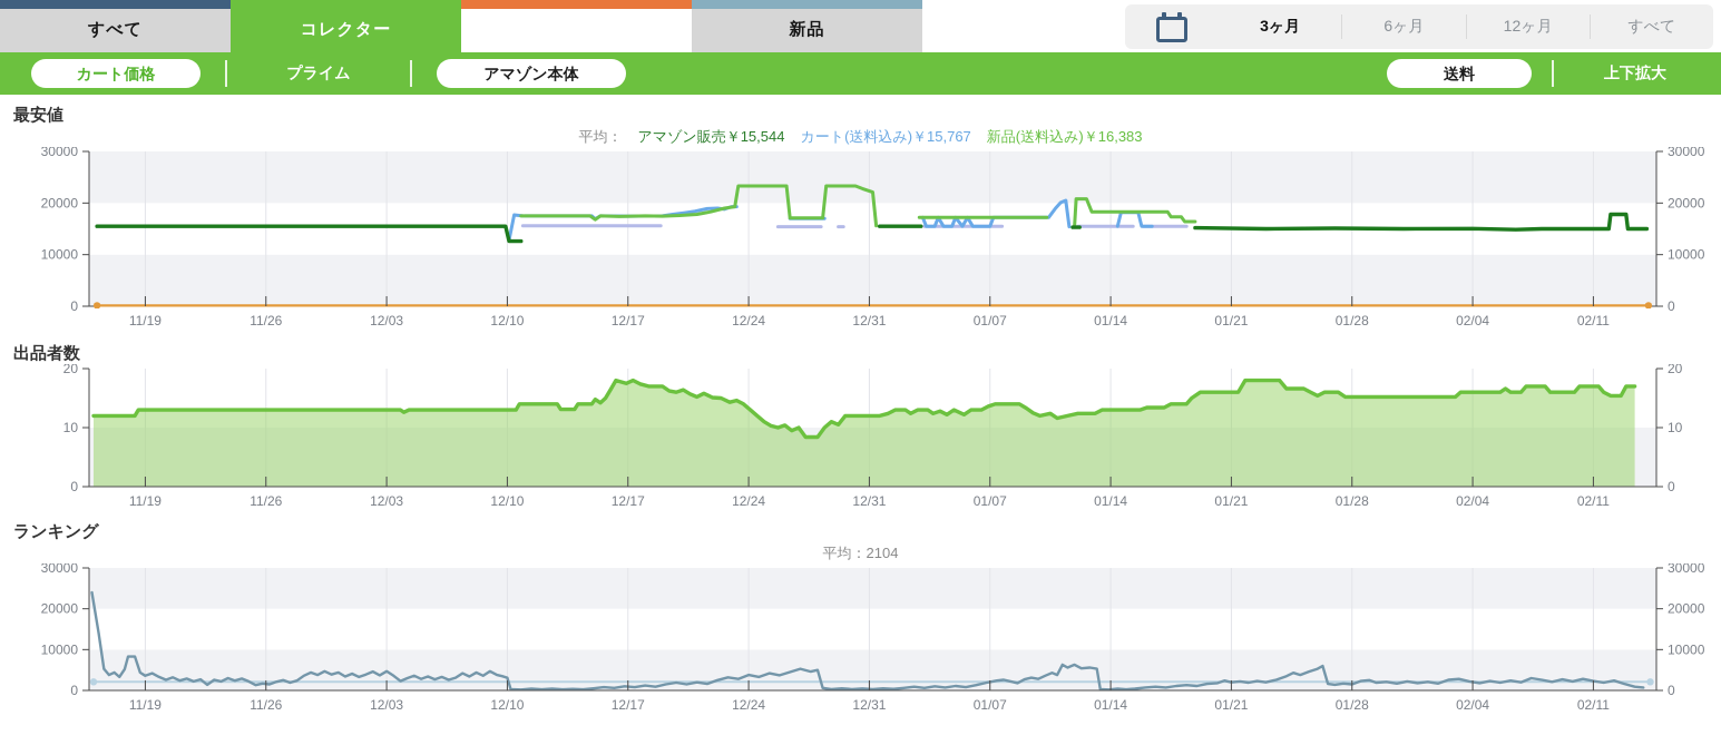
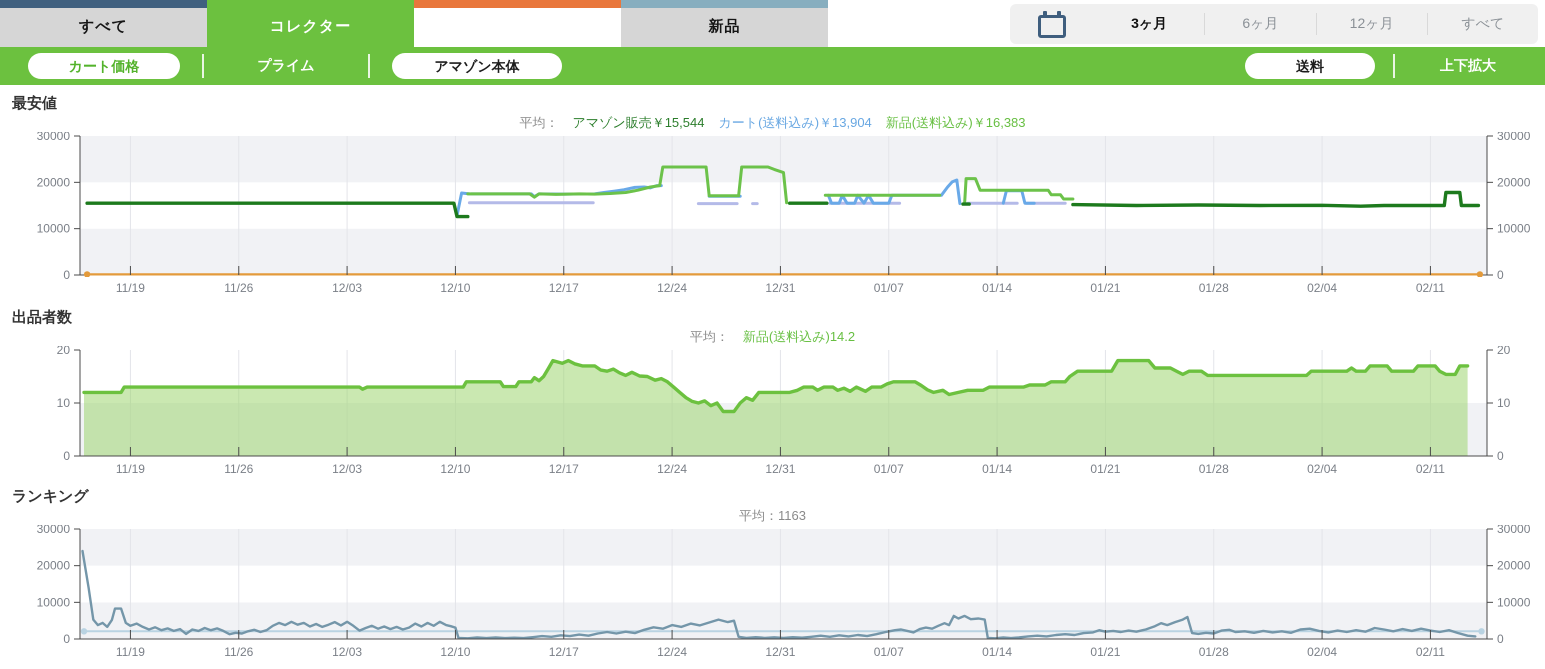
  すべて
  コレクター
  新品
  3ヶ月
  6ヶ月
  12ヶ月
  すべて
  カート価格
  プライム
  アマゾン本体
  送料
  上下拡大
  最安値
- 平均： アマゾン販売￥15,544 カート(送料込み)￥15,767 新品(送料込み)￥16,383
+ 平均： アマゾン販売￥15,544 カート(送料込み)￥13,904 新品(送料込み)￥16,383
  0
  0
  10000
  10000
  20000
  20000
  30000
  30000
  11/19
  11/26
  12/03
  12/10
  12/17
  12/24
  12/31
  01/07
  01/14
  01/21
  01/28
  02/04
  02/11
  出品者数
+ 平均： 新品(送料込み)14.2
  0
  0
  10
  10
  20
  20
  11/19
  11/26
  12/03
  12/10
  12/17
  12/24
  12/31
  01/07
  01/14
  01/21
  01/28
  02/04
  02/11
  ランキング
- 平均：2104
+ 平均：1163
  0
  0
  10000
  10000
  20000
  20000
  30000
  30000
  11/19
  11/26
  12/03
  12/10
  12/17
  12/24
  12/31
  01/07
  01/14
  01/21
  01/28
  02/04
  02/11
